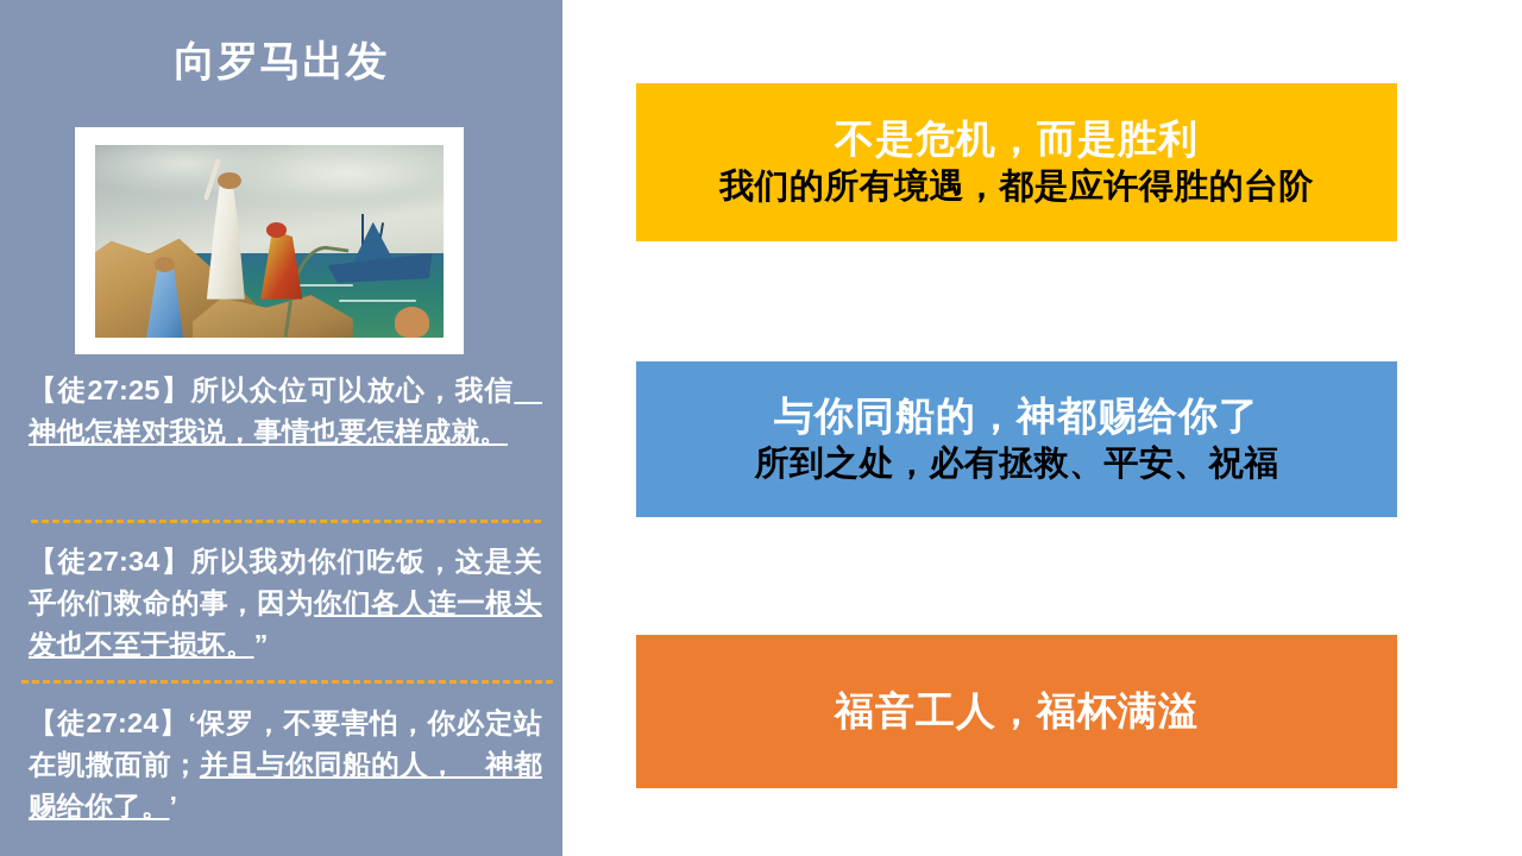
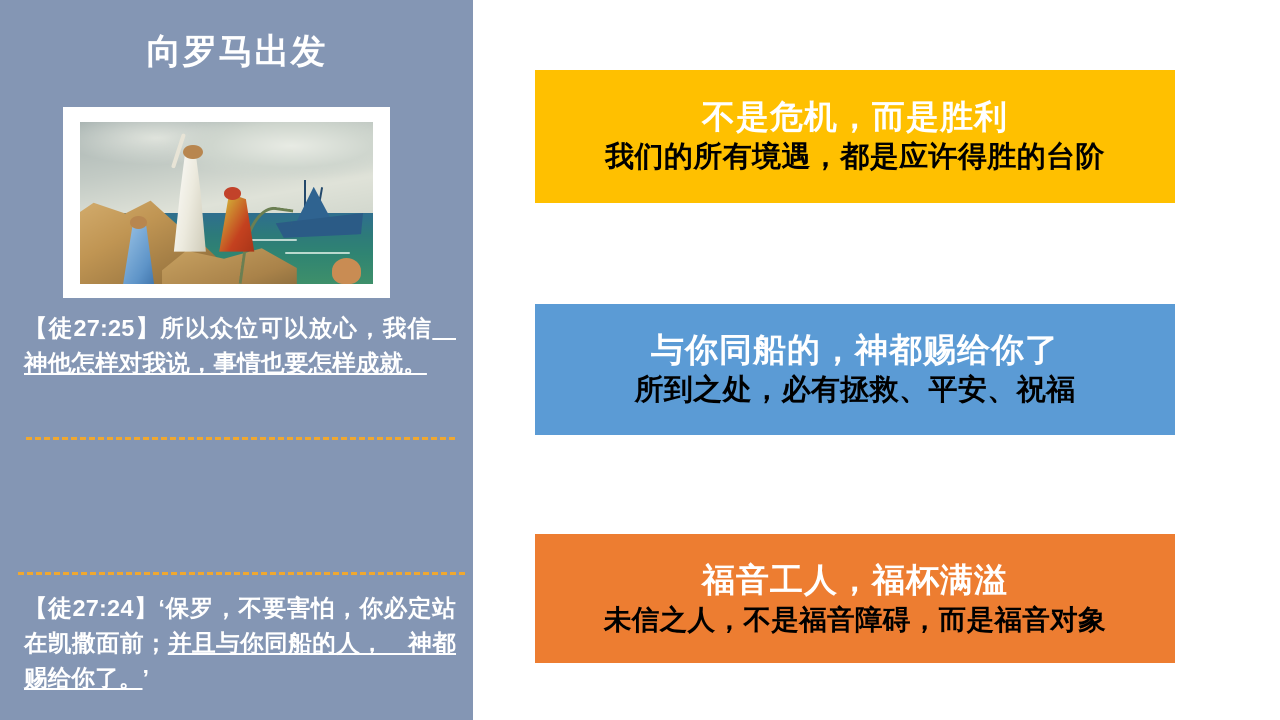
  向罗马出发
  【徒27:25】所以众位可以放心，我信 神他怎样对我说，事情也要怎样成就。
- 【徒27:34】所以我劝你们吃饭，这是关乎你们救命的事，因为你们各人连一根头发也不至于损坏。”
  【徒27:24】‘保罗，不要害怕，你必定站在凯撒面前；并且与你同船的人， 神都赐给你了。’
  不是危机，而是胜利
  我们的所有境遇，都是应许得胜的台阶
  与你同船的，神都赐给你了
  所到之处，必有拯救、平安、祝福
  福音工人，福杯满溢
+ 未信之人，不是福音障碍，而是福音对象
